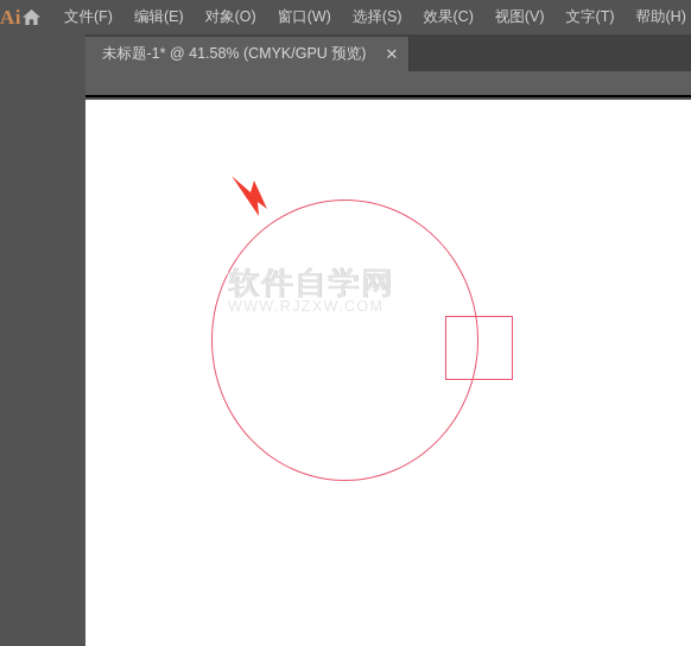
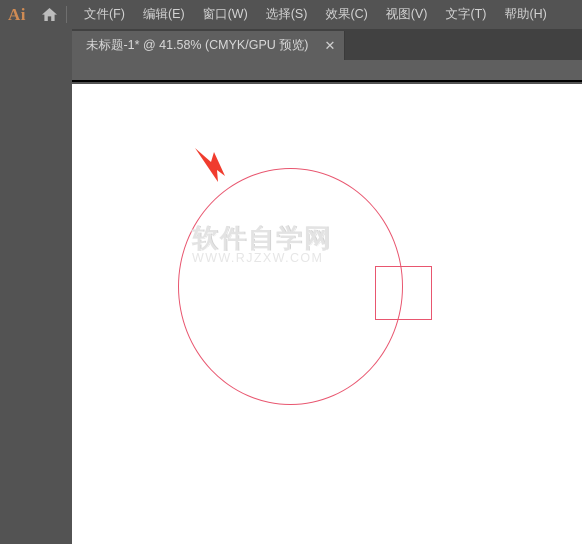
  Ai
  文件(F)
  编辑(E)
- 对象(O)
  窗口(W)
  选择(S)
  效果(C)
  视图(V)
  文字(T)
  帮助(H)
  未标题-1* @ 41.58% (CMYK/GPU 预览)
  ✕
  软件自学网
  WWW.RJZXW.COM
